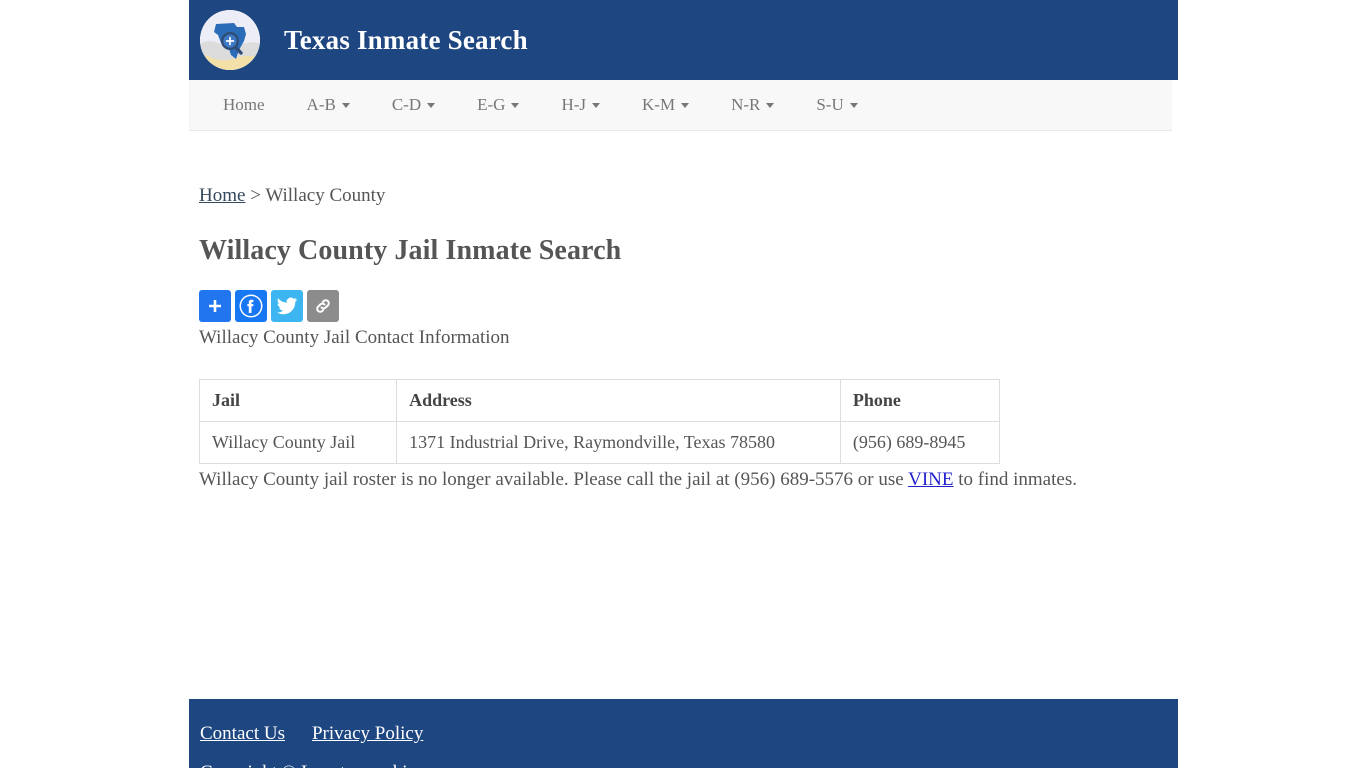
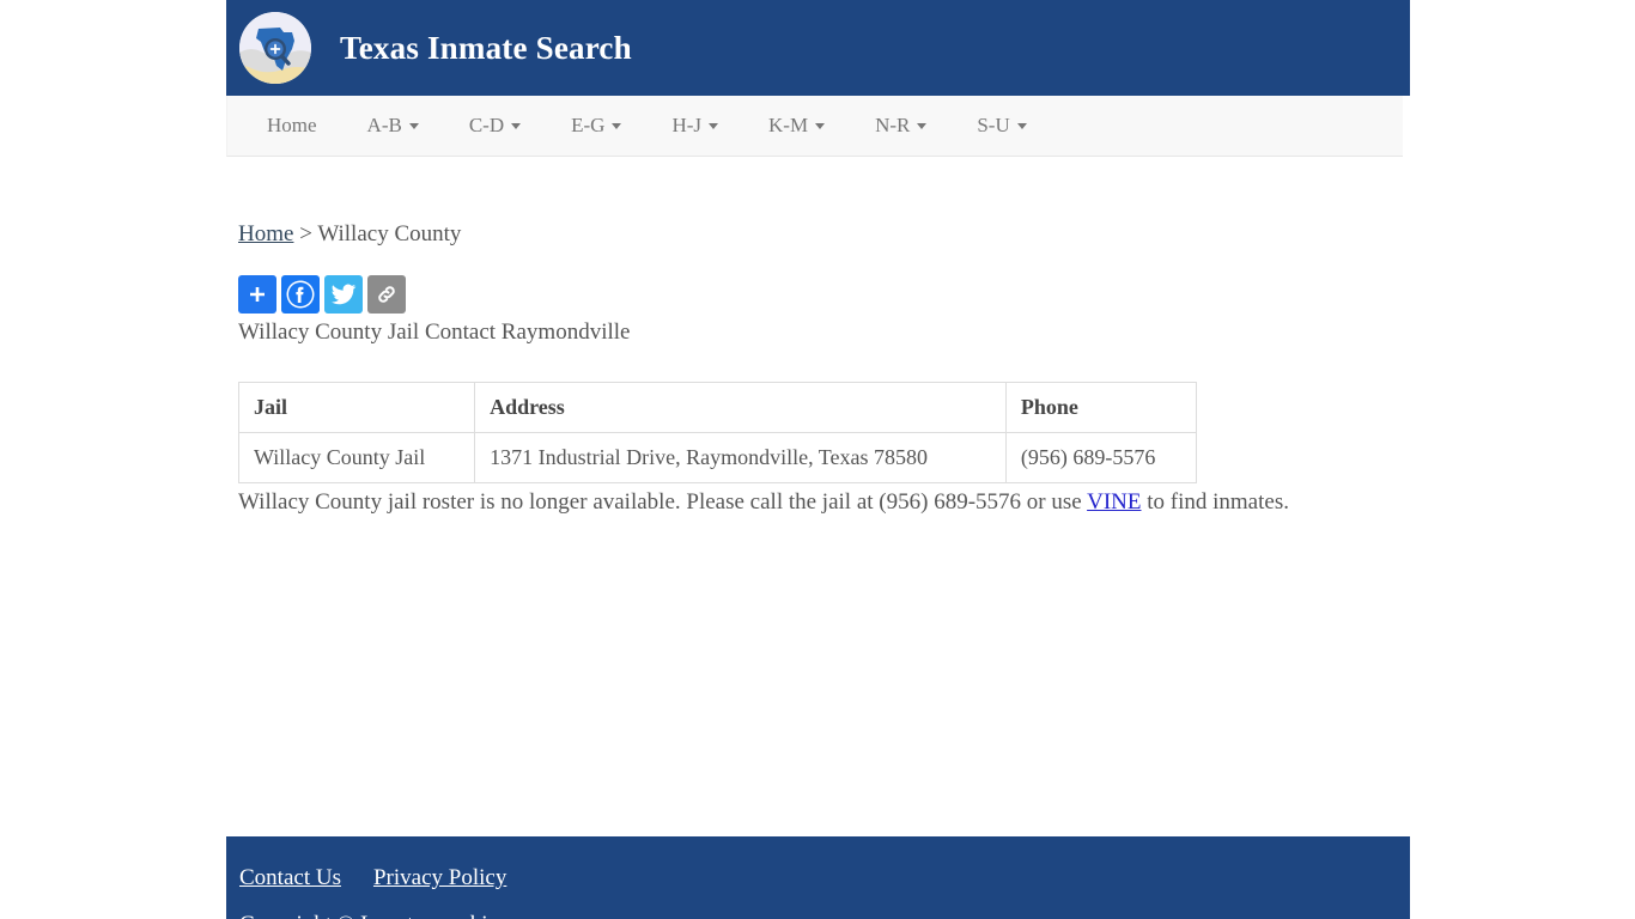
  Texas Inmate Search
  Home
  A-B
  C-D
  E-G
  H-J
  K-M
  N-R
  S-U
  Home > Willacy County
- Willacy County Jail Inmate Search
- Willacy County Jail Contact Information
+ Willacy County Jail Contact Raymondville
  Jail	Address	Phone
- Willacy County Jail	1371 Industrial Drive, Raymondville, Texas 78580	(956) 689-8945
+ Willacy County Jail	1371 Industrial Drive, Raymondville, Texas 78580	(956) 689-5576
  Willacy County jail roster is no longer available. Please call the jail at (956) 689-5576 or use VINE to find inmates.
  Contact Us Privacy Policy
